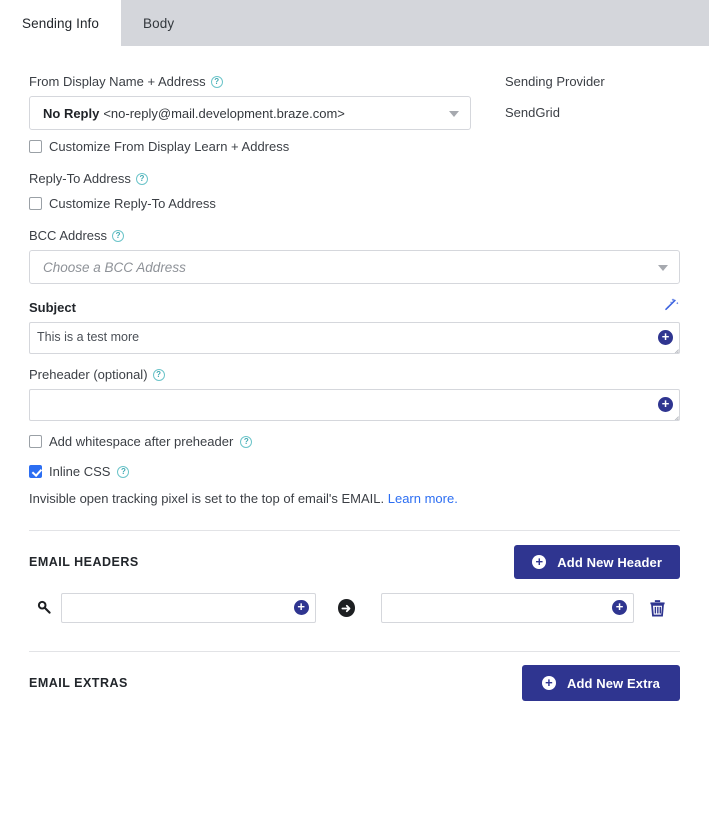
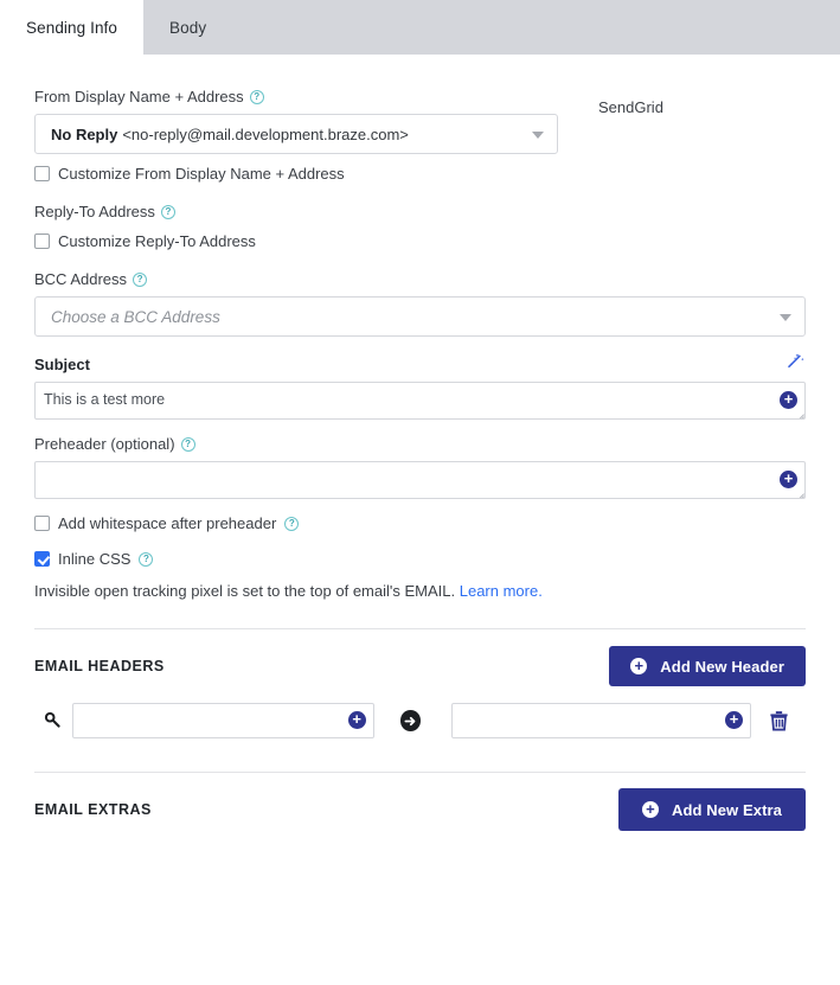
  Sending Info
  Body
  From Display Name + Address
  ?
  No Reply
  <no-reply@mail.development.braze.com>
- Customize From Display Learn + Address
+ Customize From Display Name + Address
- Sending Provider
  SendGrid
  Reply-To Address
  ?
  Customize Reply-To Address
  BCC Address
  ?
  Choose a BCC Address
  Subject
  This is a test more
  +
  Preheader (optional)
  ?
  +
  Add whitespace after preheader
  ?
  Inline CSS
  ?
  Invisible open tracking pixel is set to the top of email's EMAIL. Learn more.
  EMAIL HEADERS
  +
  Add New Header
  +
  +
  EMAIL EXTRAS
  +
  Add New Extra
